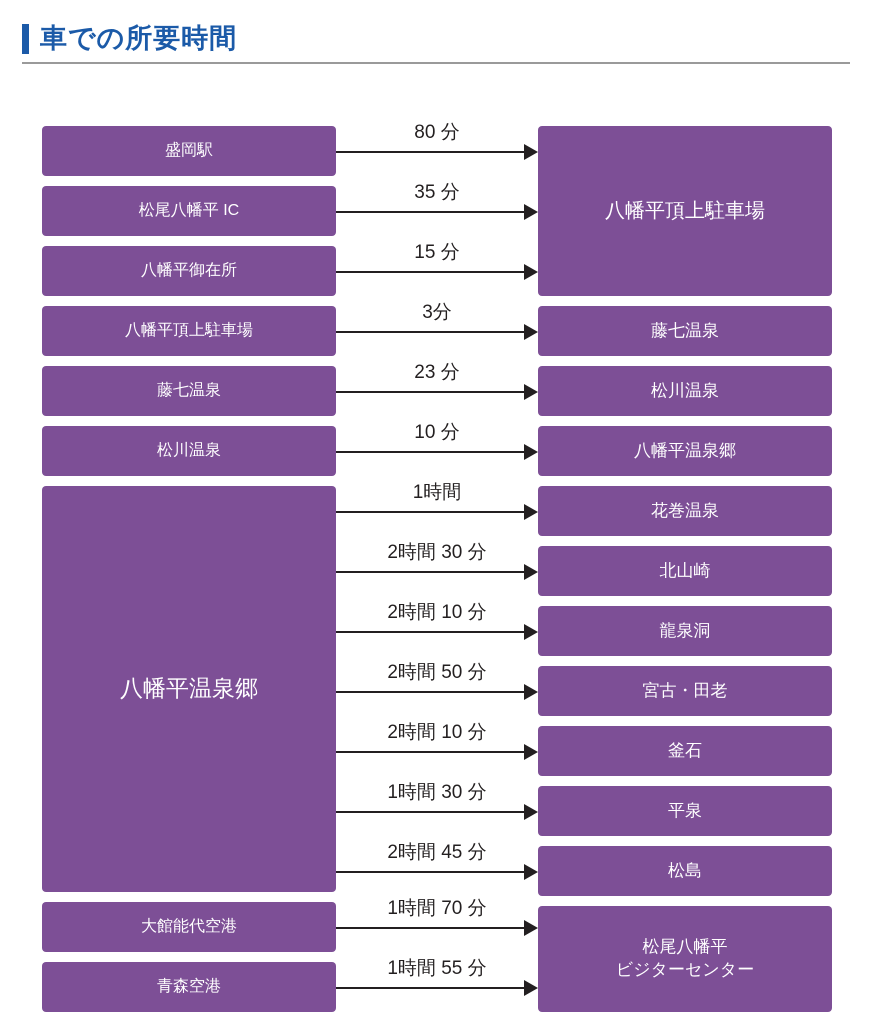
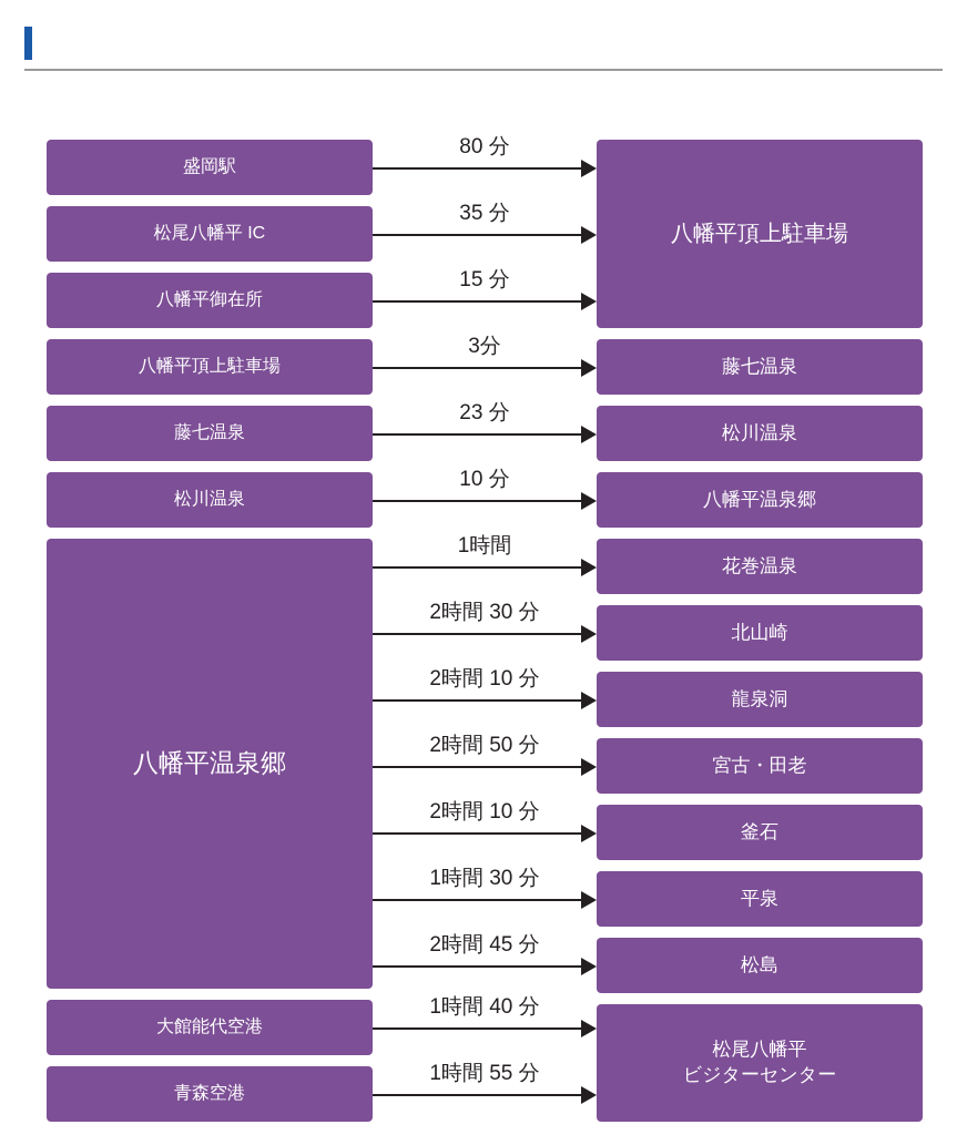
- 車での所要時間
  盛岡駅
  松尾八幡平 IC
  八幡平御在所
  八幡平頂上駐車場
  藤七温泉
  松川温泉
  八幡平温泉郷
  大館能代空港
  青森空港
  八幡平頂上駐車場
  藤七温泉
  松川温泉
  八幡平温泉郷
  花巻温泉
  北山崎
  龍泉洞
  宮古・田老
  釜石
  平泉
  松島
  松尾八幡平
  ビジターセンター
  80 分
  35 分
  15 分
  3分
  23 分
  10 分
  1時間
  2時間 30 分
  2時間 10 分
  2時間 50 分
  2時間 10 分
  1時間 30 分
  2時間 45 分
- 1時間 70 分
+ 1時間 40 分
  1時間 55 分
